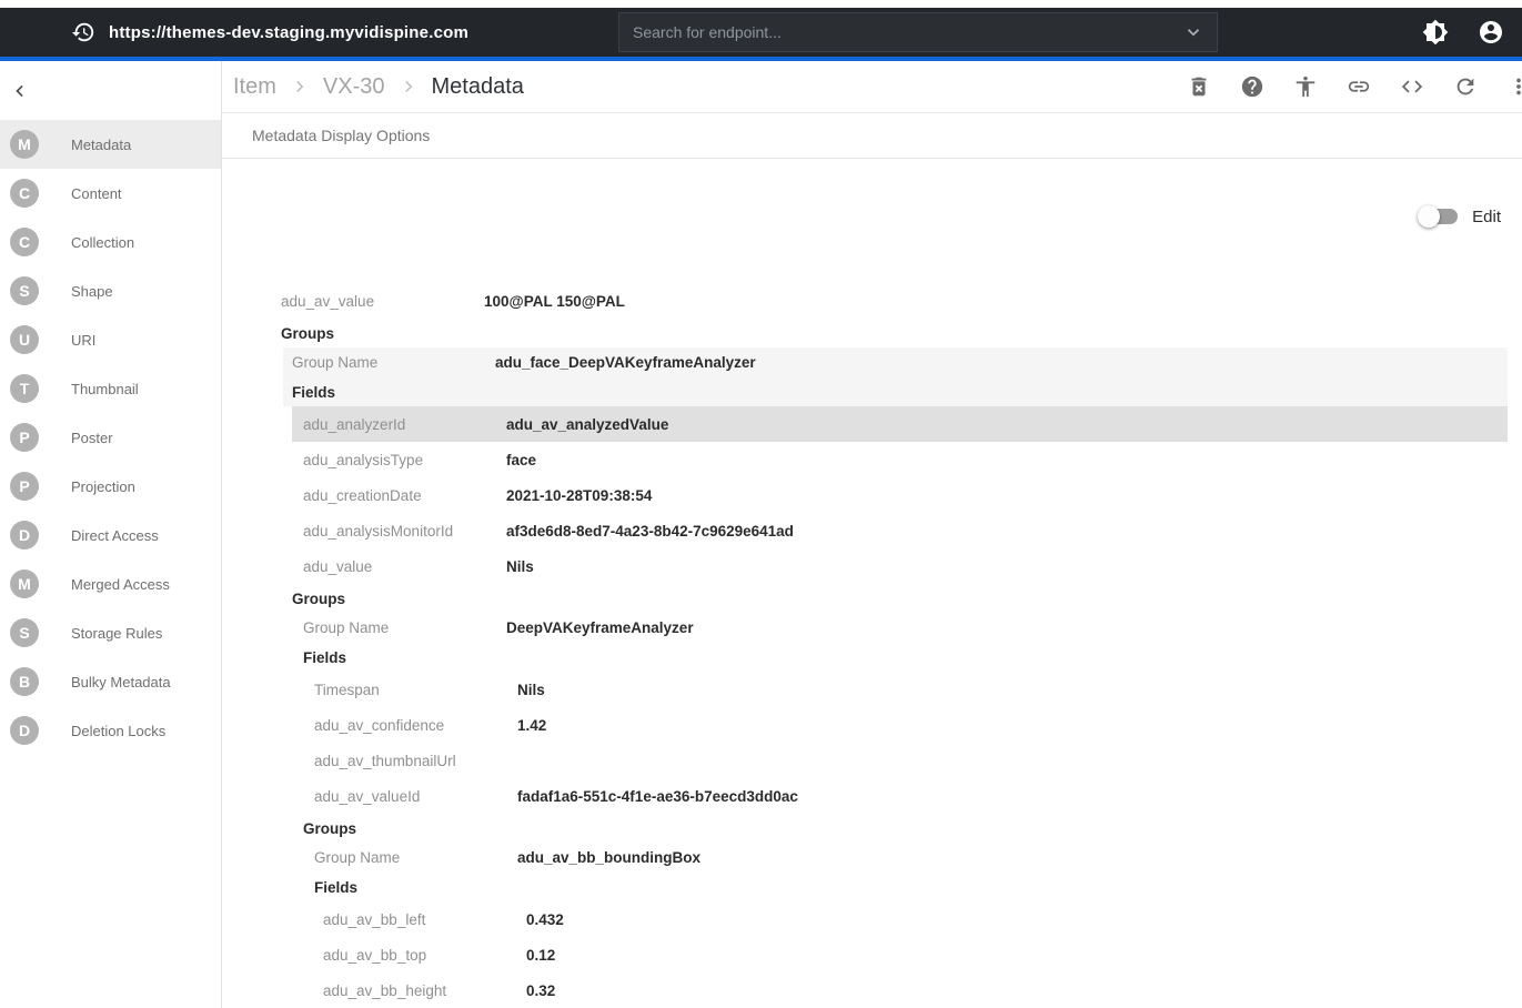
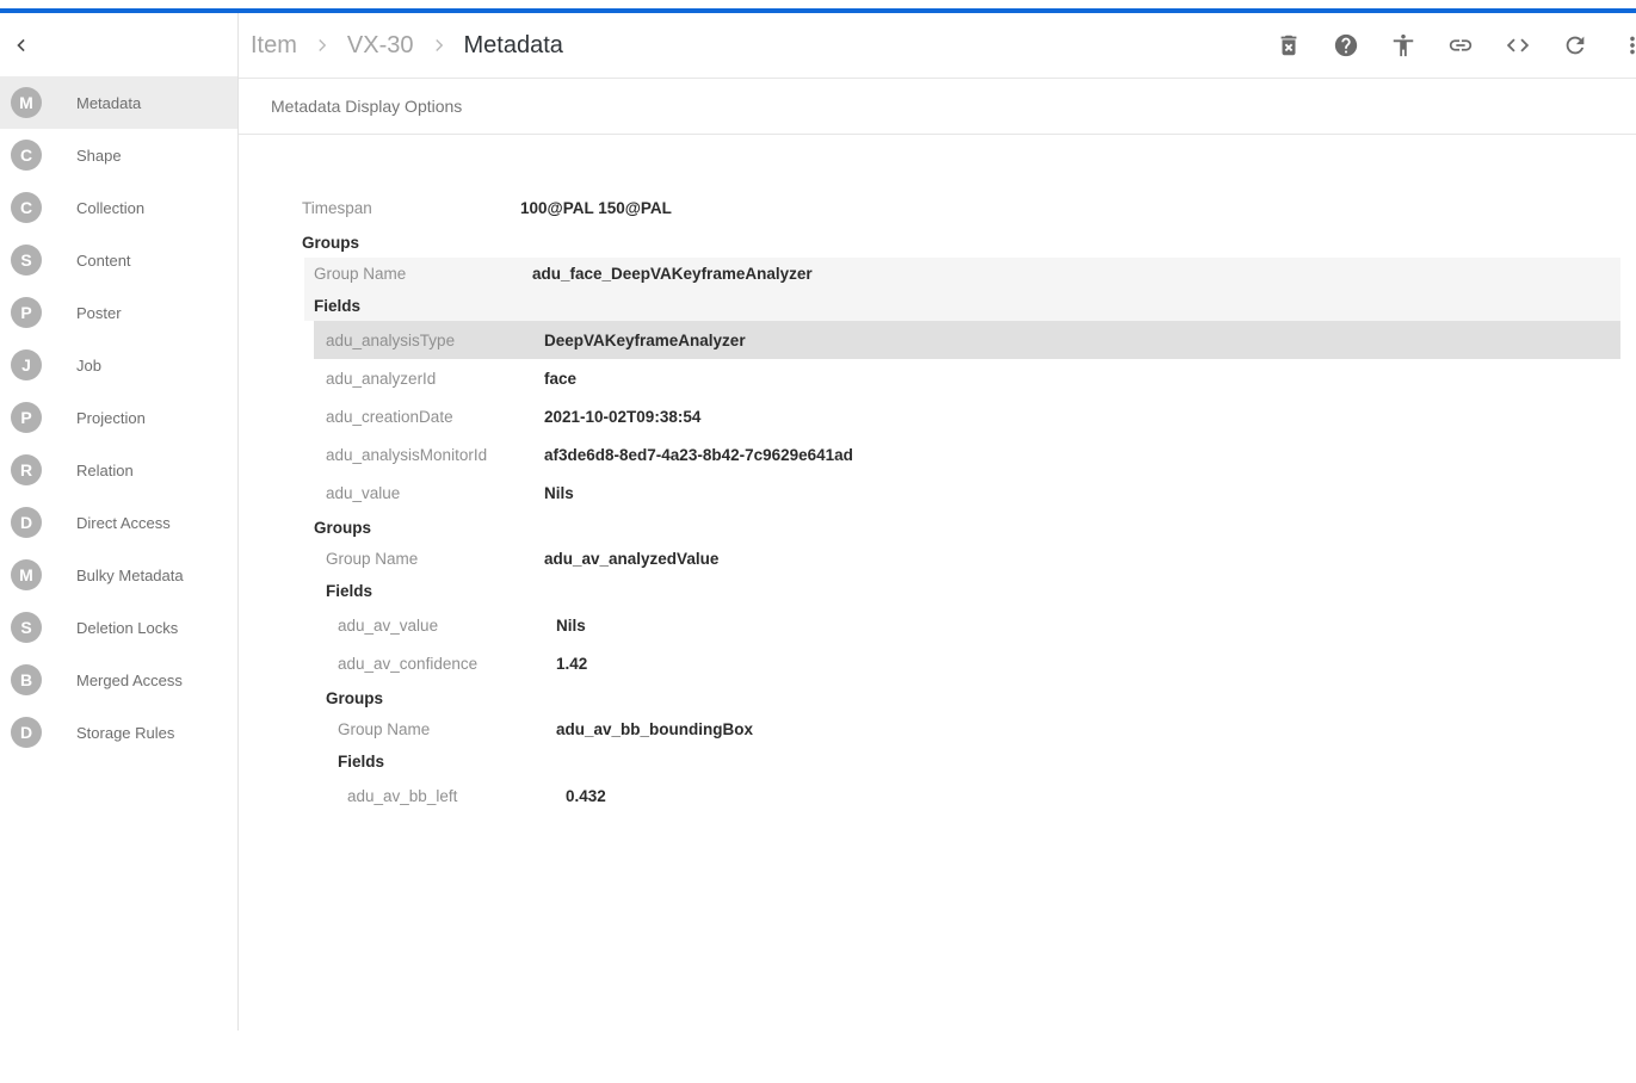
- https://themes-dev.staging.myvidispine.com
- Search for endpoint...
  M
  Metadata
  C
- Content
+ Shape
  C
  Collection
  S
- Shape
+ Content
- U
- URI
- T
- Thumbnail
  P
  Poster
+ J
+ Job
  P
  Projection
+ R
+ Relation
  D
  Direct Access
  M
- Merged Access
+ Bulky Metadata
  S
- Storage Rules
+ Deletion Locks
  B
- Bulky Metadata
+ Merged Access
  D
- Deletion Locks
+ Storage Rules
  Item
  VX-30
  Metadata
  Metadata Display Options
- Edit
- adu_av_value
+ Timespan
  100@PAL 150@PAL
  Groups
  Group Name
  adu_face_DeepVAKeyframeAnalyzer
  Fields
- adu_analyzerId
+ adu_analysisType
- adu_av_analyzedValue
+ DeepVAKeyframeAnalyzer
- adu_analysisType
+ adu_analyzerId
  face
  adu_creationDate
- 2021-10-28T09:38:54
+ 2021-10-02T09:38:54
  adu_analysisMonitorId
  af3de6d8-8ed7-4a23-8b42-7c9629e641ad
  adu_value
  Nils
  Groups
  Group Name
- DeepVAKeyframeAnalyzer
+ adu_av_analyzedValue
  Fields
- Timespan
+ adu_av_value
  Nils
  adu_av_confidence
  1.42
- adu_av_thumbnailUrl
- adu_av_valueId
- fadaf1a6-551c-4f1e-ae36-b7eecd3dd0ac
  Groups
  Group Name
  adu_av_bb_boundingBox
  Fields
  adu_av_bb_left
  0.432
- adu_av_bb_top
- 0.12
- adu_av_bb_height
- 0.32
